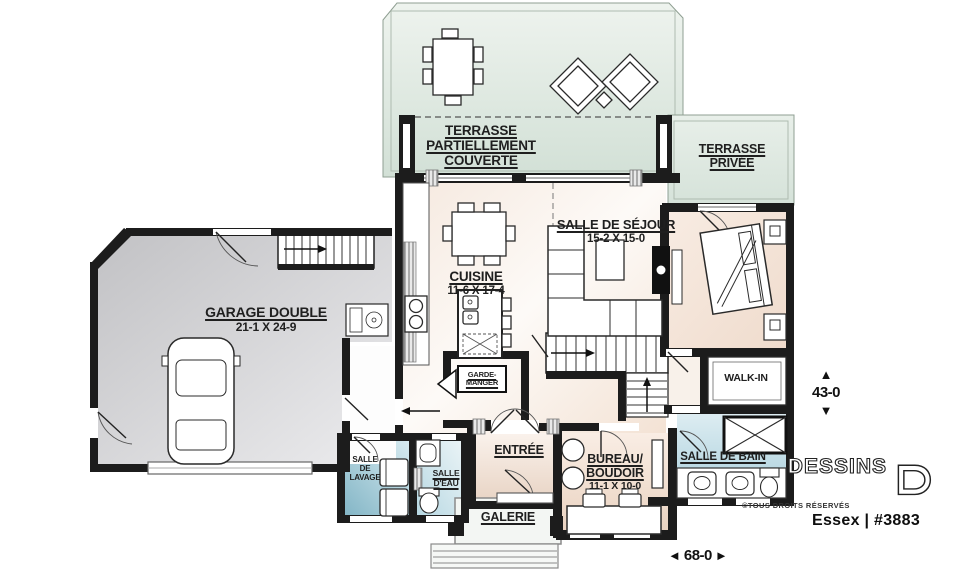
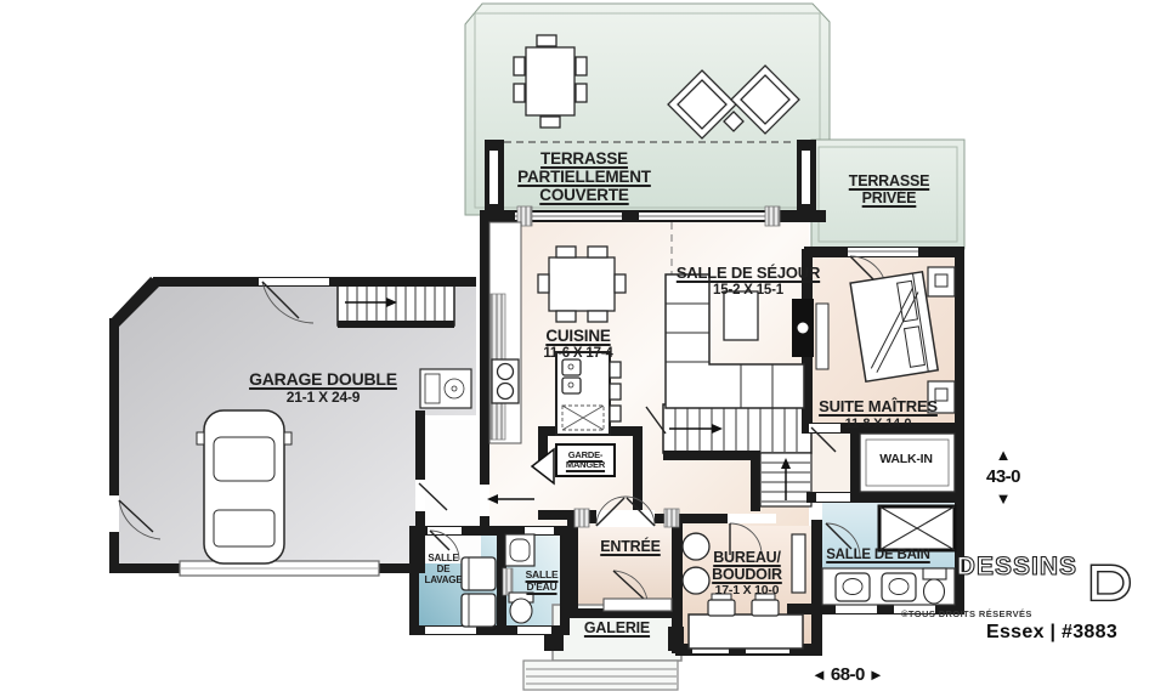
  TERRASSE
  PARTIELLEMENT
  COUVERTE
  TERRASSE
  PRIVÉE
  SALLE DE SÉJOUR
- 15-2 X 15-0
+ 15-2 X 15-1
  CUISINE
  11-6 X 17-4
  GARAGE DOUBLE
  21-1 X 24-9
+ SUITE MAÎTRES
+ 11-8 X 14-0
  WALK-IN
  GARDE-
  MANGER
  SALLE
  DE
  LAVAGE
  SALLE
  D'EAU
  ENTRÉE
  BUREAU/
  BOUDOIR
- 11-1 X 10-0
+ 17-1 X 10-0
  SALLE DE BAIN
  GALERIE
  ▲
  43-0
  ▼
  ◄
  68-0
  ►
  DESSINS
  ©TOUS DROITS RÉSERVÉS
  Essex | #3883
